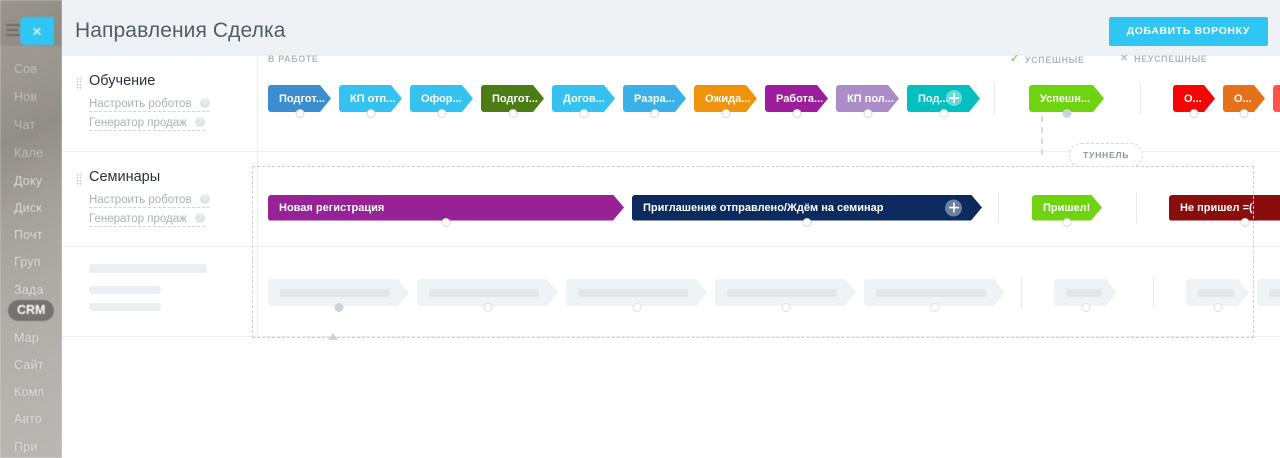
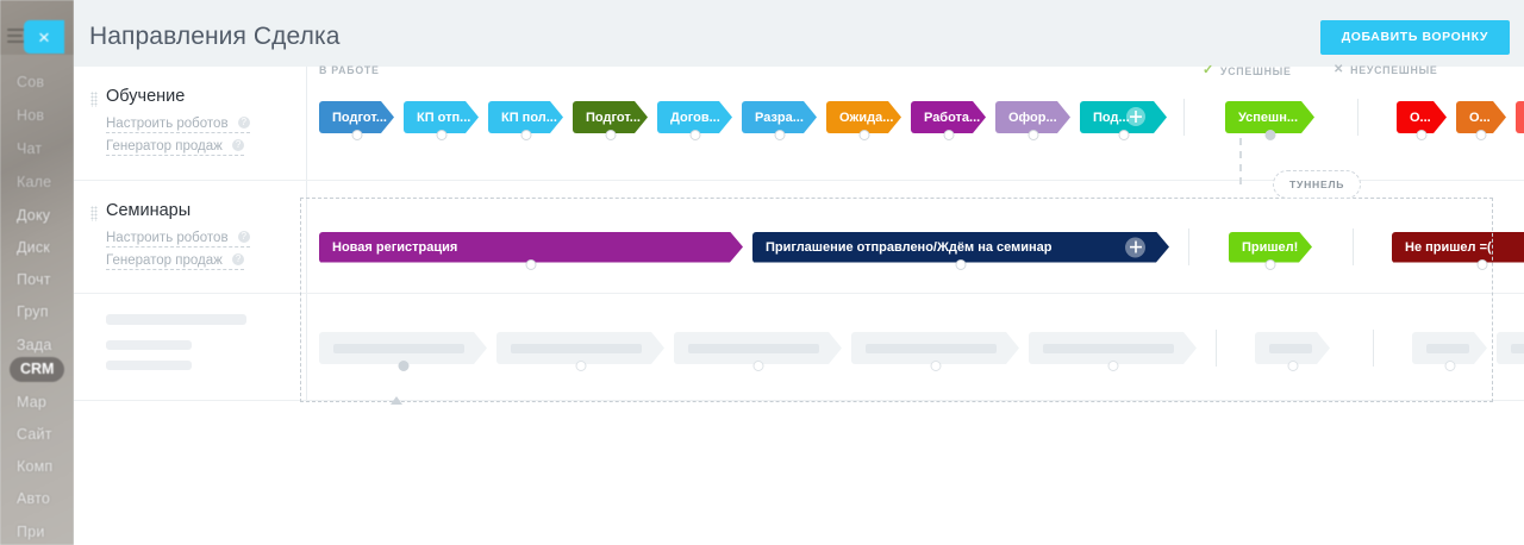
  Сов
  Нов
  Чат
  Кале
  Доку
  Диск
  Почт
  Груп
  Зада
  CRM
  Мар
  Сайт
  Комп
  Авто
  При
  Направления Сделка
  ДОБАВИТЬ ВОРОНКУ
  Обучение
  Настроить роботов
  Генератор продаж
  В РАБОТЕ
  ✓
  УСПЕШНЫЕ
  ✕
  НЕУСПЕШНЫЕ
  Подгот...
  КП отп...
- Офор...
+ КП пол...
  Подгот...
  Догов...
  Разра...
  Ожида...
  Работа...
- КП пол...
+ Офор...
  Под...
  Успешн...
  О...
  О...
  ТУННЕЛЬ
  Семинары
  Настроить роботов
  Генератор продаж
  Новая регистрация
  Приглашение отправлено/Ждём на семинар
  Пришел!
  Не пришел =(
